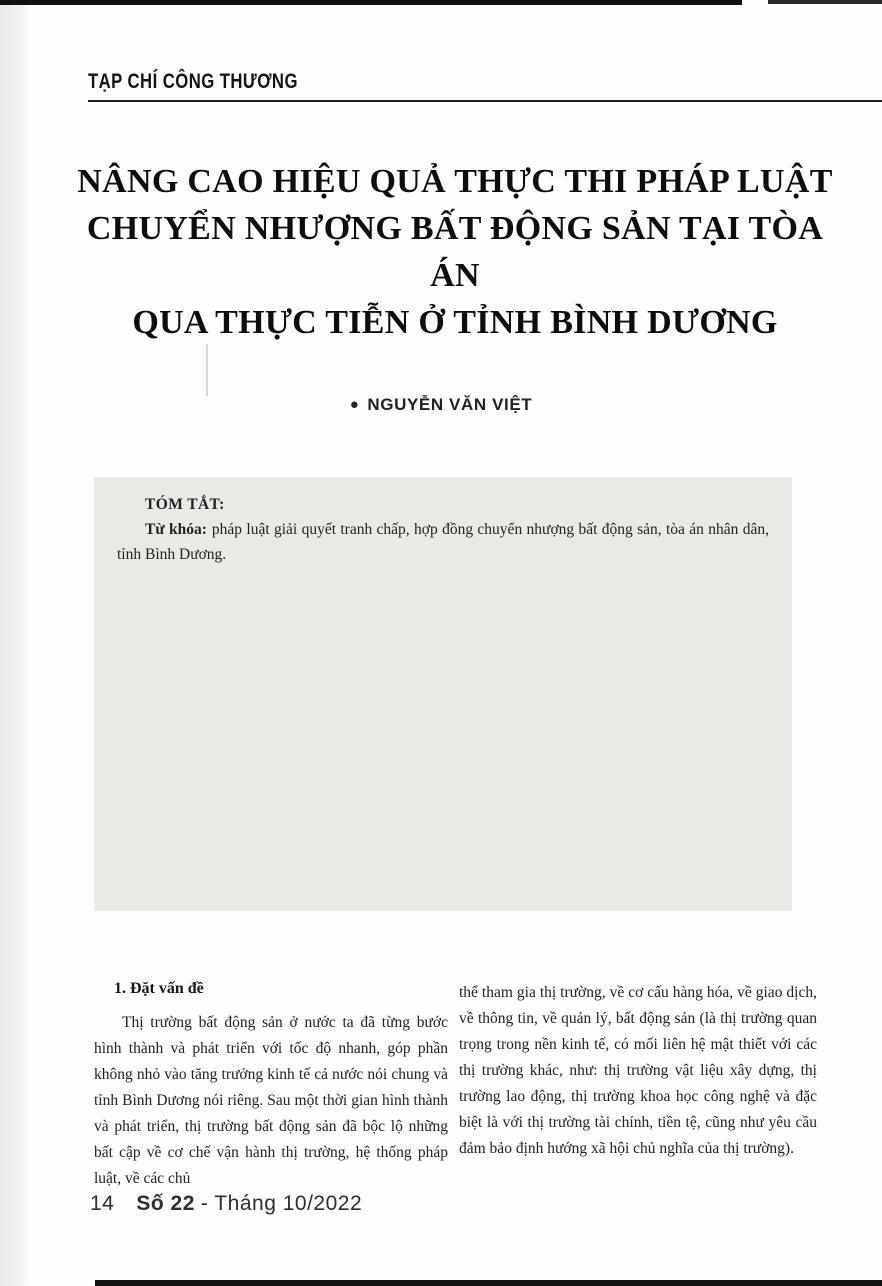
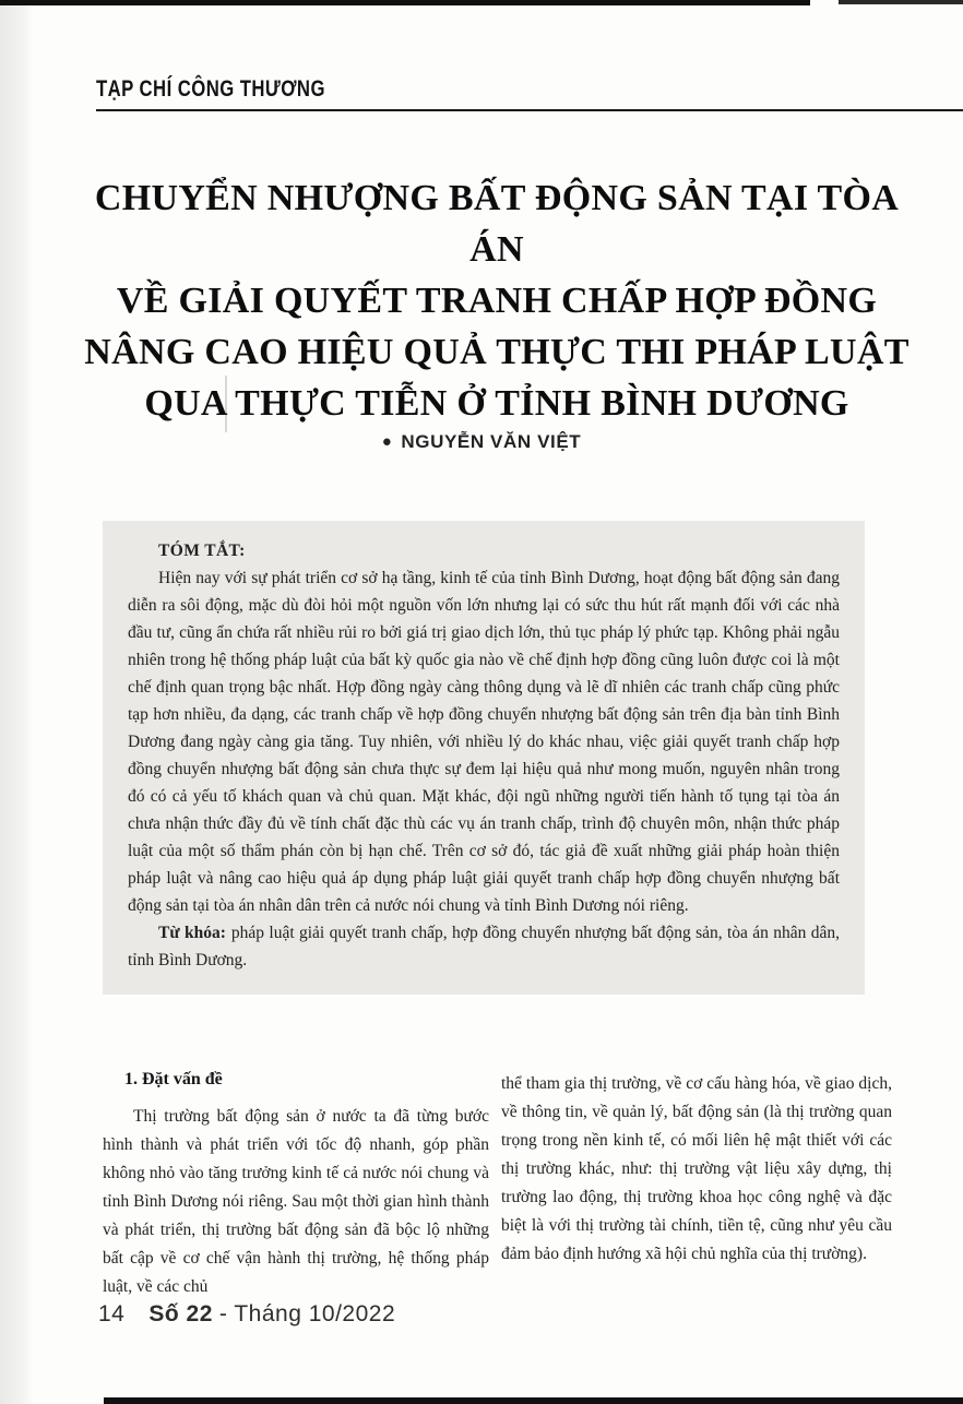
  TẠP CHÍ CÔNG THƯƠNG
- NÂNG CAO HIỆU QUẢ THỰC THI PHÁP LUẬT
+ CHUYỂN NHƯỢNG BẤT ĐỘNG SẢN TẠI TÒA ÁN
+ VỀ GIẢI QUYẾT TRANH CHẤP HỢP ĐỒNG
- CHUYỂN NHƯỢNG BẤT ĐỘNG SẢN TẠI TÒA ÁN
+ NÂNG CAO HIỆU QUẢ THỰC THI PHÁP LUẬT
  QUA THỰC TIỄN Ở TỈNH BÌNH DƯƠNG
  ● NGUYỄN VĂN VIỆT
  TÓM TẮT:
+ Hiện nay với sự phát triển cơ sở hạ tầng, kinh tế của tỉnh Bình Dương, hoạt động bất động sản đang diễn ra sôi động, mặc dù đòi hỏi một nguồn vốn lớn nhưng lại có sức thu hút rất mạnh đối với các nhà đầu tư, cũng ẩn chứa rất nhiều rủi ro bởi giá trị giao dịch lớn, thủ tục pháp lý phức tạp. Không phải ngẫu nhiên trong hệ thống pháp luật của bất kỳ quốc gia nào về chế định hợp đồng cũng luôn được coi là một chế định quan trọng bậc nhất. Hợp đồng ngày càng thông dụng và lẽ dĩ nhiên các tranh chấp cũng phức tạp hơn nhiều, đa dạng, các tranh chấp về hợp đồng chuyển nhượng bất động sản trên địa bàn tỉnh Bình Dương đang ngày càng gia tăng. Tuy nhiên, với nhiều lý do khác nhau, việc giải quyết tranh chấp hợp đồng chuyển nhượng bất động sản chưa thực sự đem lại hiệu quả như mong muốn, nguyên nhân trong đó có cả yếu tố khách quan và chủ quan. Mặt khác, đội ngũ những người tiến hành tố tụng tại tòa án chưa nhận thức đầy đủ về tính chất đặc thù các vụ án tranh chấp, trình độ chuyên môn, nhận thức pháp luật của một số thẩm phán còn bị hạn chế. Trên cơ sở đó, tác giả đề xuất những giải pháp hoàn thiện pháp luật và nâng cao hiệu quả áp dụng pháp luật giải quyết tranh chấp hợp đồng chuyển nhượng bất động sản tại tòa án nhân dân trên cả nước nói chung và tỉnh Bình Dương nói riêng.
  Từ khóa: pháp luật giải quyết tranh chấp, hợp đồng chuyển nhượng bất động sản, tòa án nhân dân, tỉnh Bình Dương.
  1. Đặt vấn đề
  Thị trường bất động sản ở nước ta đã từng bước hình thành và phát triển với tốc độ nhanh, góp phần không nhỏ vào tăng trưởng kinh tế cả nước nói chung và tỉnh Bình Dương nói riêng. Sau một thời gian hình thành và phát triển, thị trường bất động sản đã bộc lộ những bất cập về cơ chế vận hành thị trường, hệ thống pháp luật, về các chủ
  thể tham gia thị trường, về cơ cấu hàng hóa, về giao dịch, về thông tin, về quản lý, bất động sản (là thị trường quan trọng trong nền kinh tế, có mối liên hệ mật thiết với các thị trường khác, như: thị trường vật liệu xây dựng, thị trường lao động, thị trường khoa học công nghệ và đặc biệt là với thị trường tài chính, tiền tệ, cũng như yêu cầu đảm bảo định hướng xã hội chủ nghĩa của thị trường).
  14 Số 22 - Tháng 10/2022
